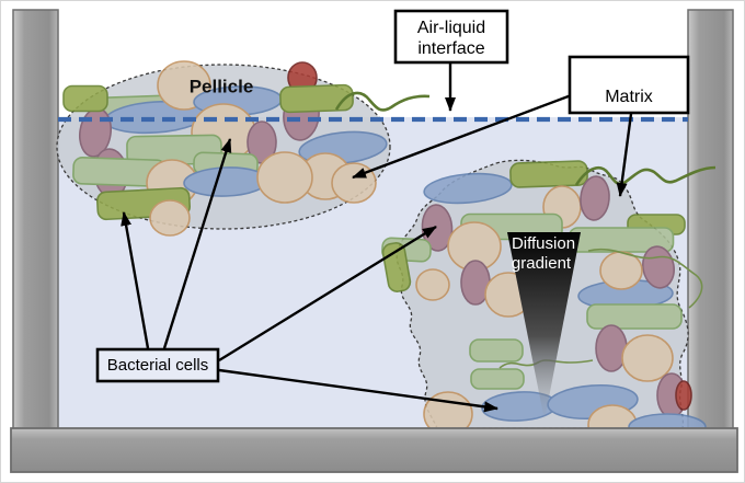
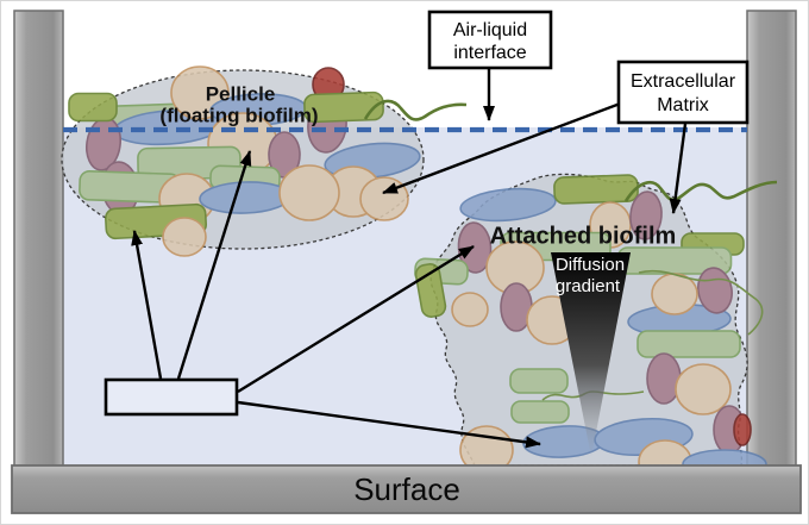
+ Surface
  Air-liquid
  interface
+ Extracellular
  Matrix
- Bacterial cells
  Pellicle
+ (floating biofilm)
+ Attached biofilm
  Diffusion
  gradient
